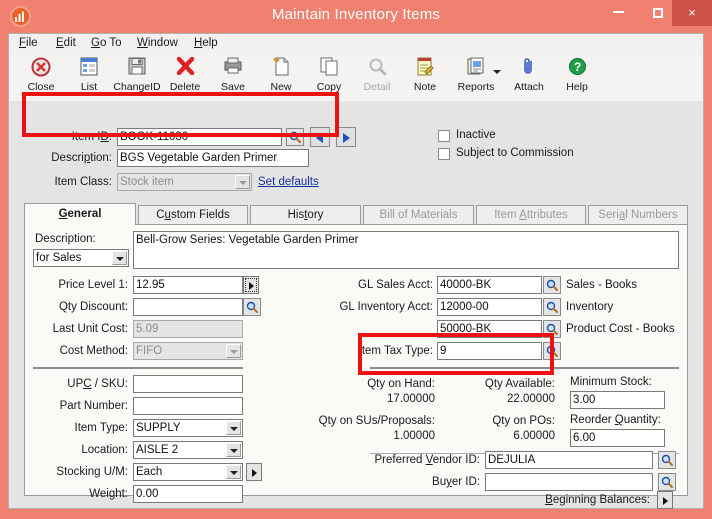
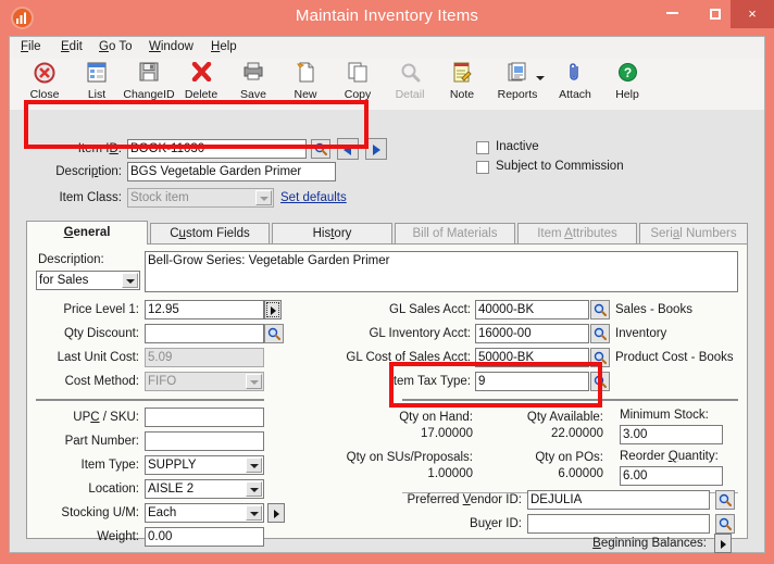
  Maintain Inventory Items
  ×
  File
  Edit
  Go To
  Window
  Help
  Close
  List
  ChangeID
  Delete
  Save
  New
  Copy
  Detail
  Note
  Reports
  Attach
  ?
  Help
  Item ID:
  BOOK-11030
  Description:
  BGS Vegetable Garden Primer
  Item Class:
  Stock item
  Set defaults
  Inactive
  Subject to Commission
  General
  Custom Fields
  History
  Bill of Materials
  Item Attributes
  Serial Numbers
  Description:
  for Sales
  Bell-Grow Series: Vegetable Garden Primer
  Price Level 1:
  12.95
  Qty Discount:
  Last Unit Cost:
  5.09
  Cost Method:
  FIFO
  GL Sales Acct:
  40000-BK
  Sales - Books
  GL Inventory Acct:
- 12000-00
+ 16000-00
  Inventory
+ GL Cost of Sales Acct:
  50000-BK
  Product Cost - Books
  Item Tax Type:
  9
  UPC / SKU:
  Part Number:
  Item Type:
  SUPPLY
  Location:
  AISLE 2
  Stocking U/M:
  Each
  Weight:
  0.00
  Qty on Hand:
  17.00000
  Qty Available:
  22.00000
  Qty on SUs/Proposals:
  1.00000
  Qty on POs:
  6.00000
  Minimum Stock:
  3.00
  Reorder Quantity:
  6.00
  Preferred Vendor ID:
  DEJULIA
  Buyer ID:
  Beginning Balances:
